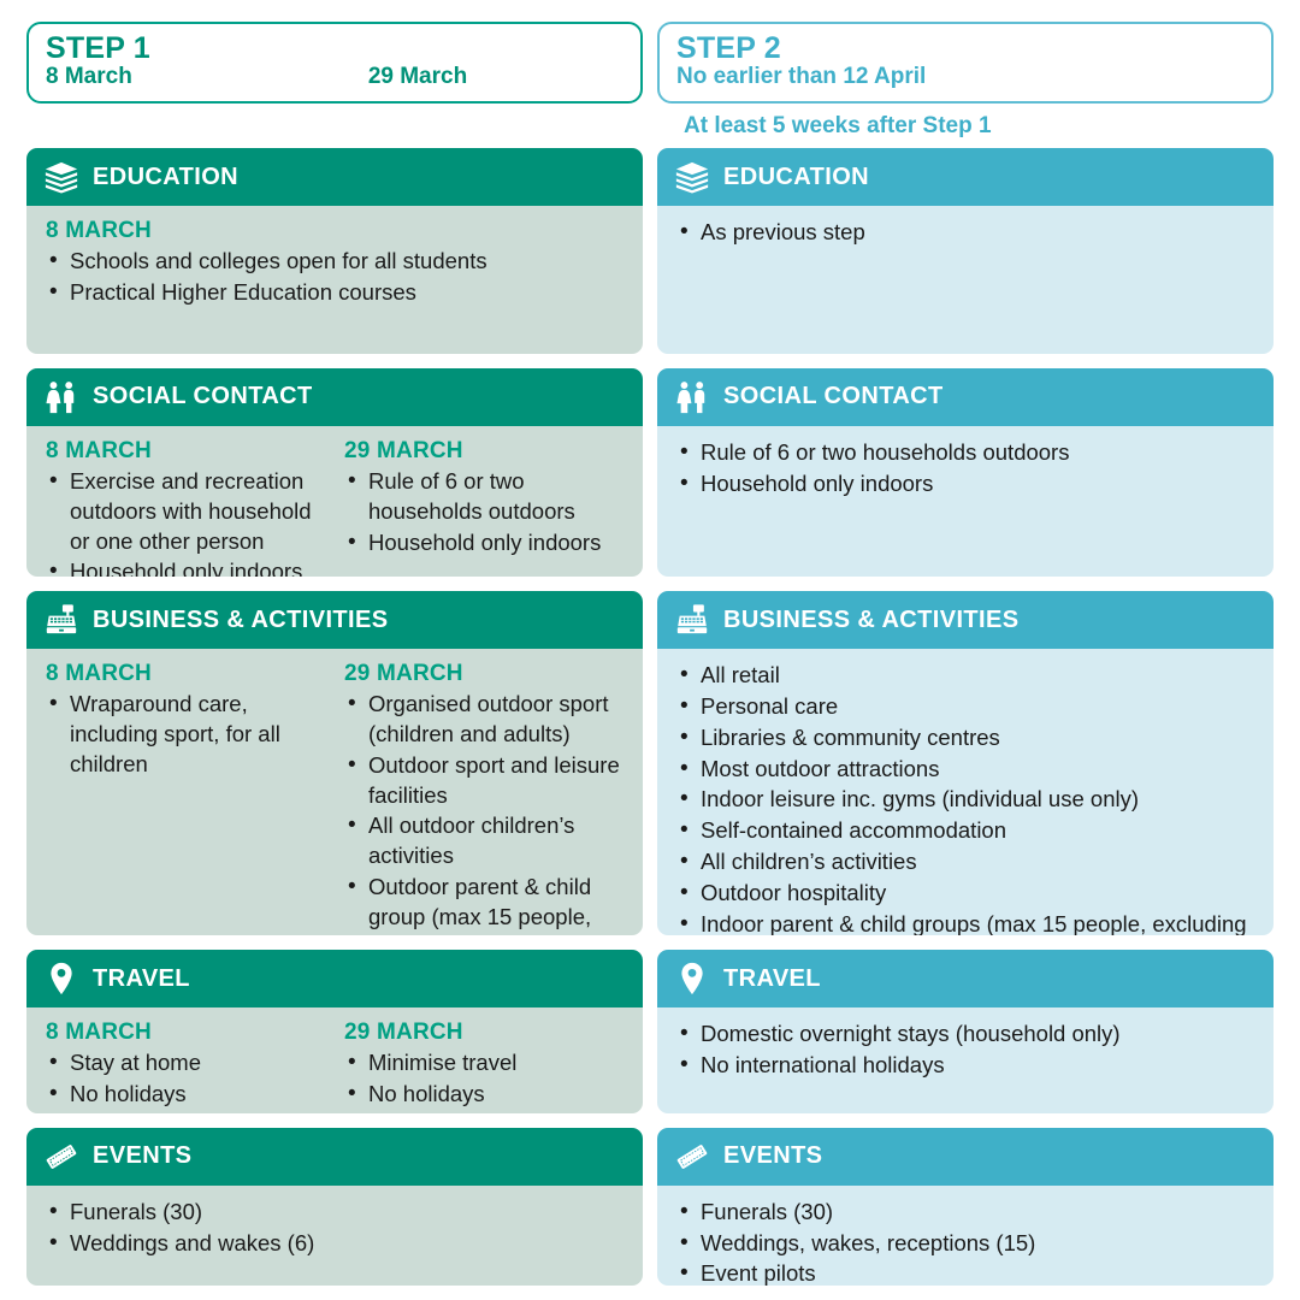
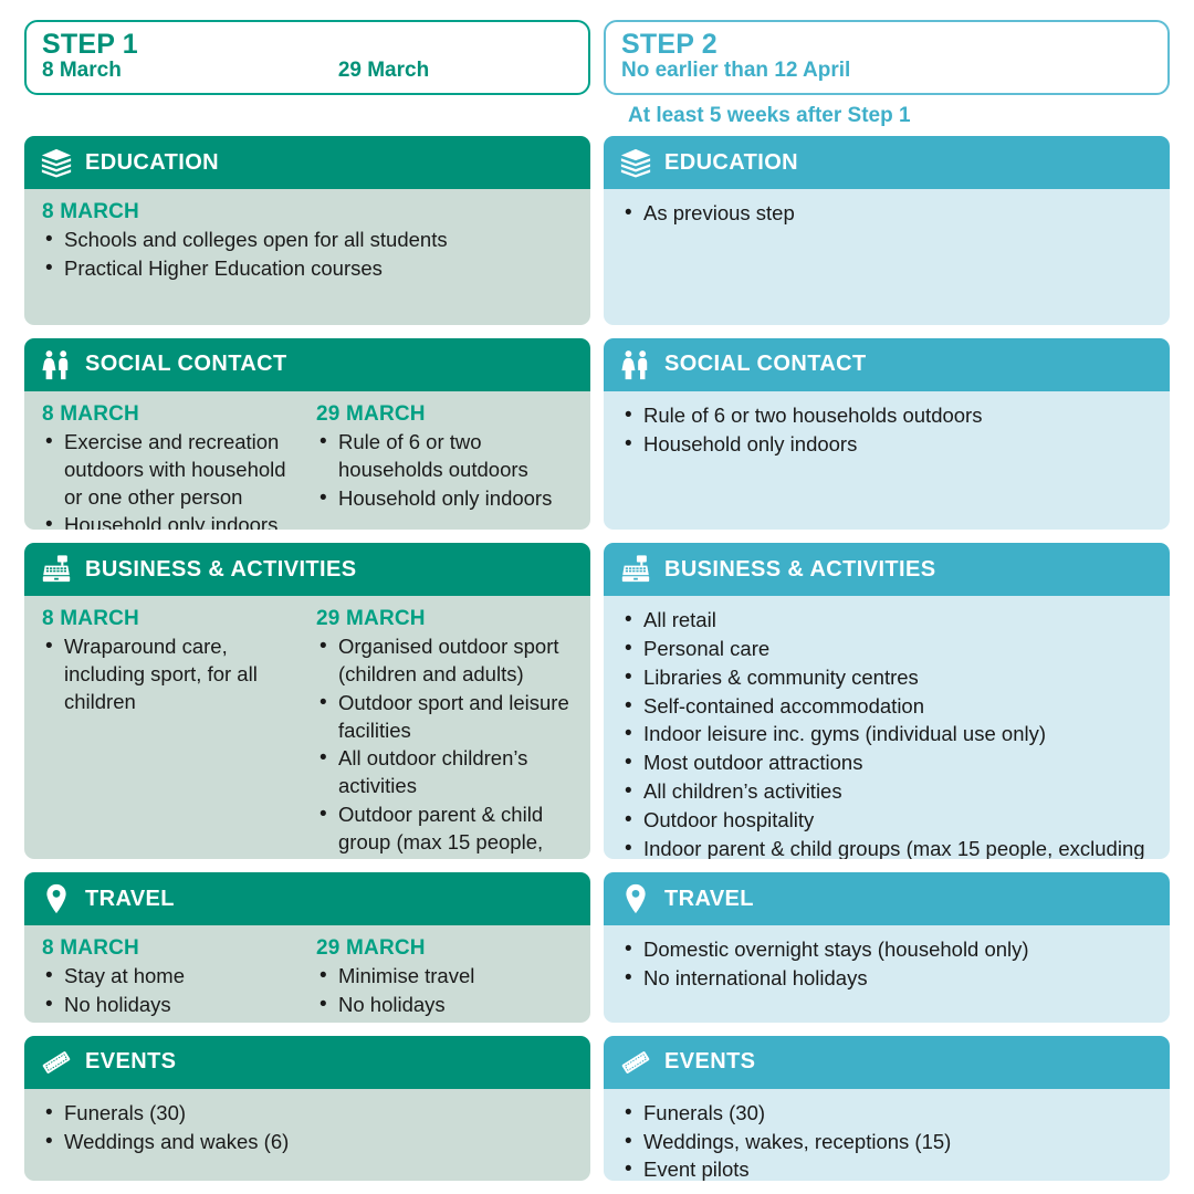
  STEP 1
  8 March
  29 March
  EDUCATION
  8 MARCH
  Schools and colleges open for all students
  Practical Higher Education courses
  SOCIAL CONTACT
  8 MARCH
  Exercise and recreation outdoors with household or one other person
  Household only indoors
  29 MARCH
  Rule of 6 or two households outdoors
  Household only indoors
  BUSINESS & ACTIVITIES
  8 MARCH
  Wraparound care, including sport, for all children
  29 MARCH
  Organised outdoor sport (children and adults)
  Outdoor sport and leisure facilities
  All outdoor children’s activities
  TRAVEL
  8 MARCH
  Stay at home
  No holidays
  29 MARCH
  Minimise travel
  No holidays
  EVENTS
  Funerals (30)
  Weddings and wakes (6)
  STEP 2
  No earlier than 12 April
  At least 5 weeks after Step 1
  EDUCATION
  As previous step
  SOCIAL CONTACT
  Rule of 6 or two households outdoors
  Household only indoors
  BUSINESS & ACTIVITIES
  All retail
  Personal care
  Libraries & community centres
- Most outdoor attractions
+ Self-contained accommodation
  Indoor leisure inc. gyms (individual use only)
- Self-contained accommodation
+ Most outdoor attractions
  All children’s activities
  Outdoor hospitality
  Indoor parent & child groups (max 15 people, excluding
  TRAVEL
  Domestic overnight stays (household only)
  No international holidays
  EVENTS
  Funerals (30)
  Weddings, wakes, receptions (15)
  Event pilots
